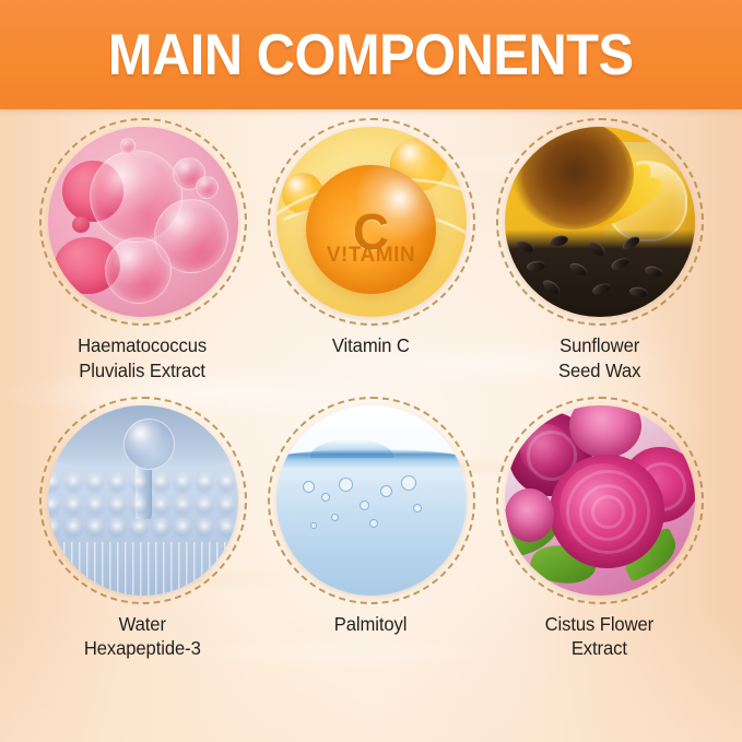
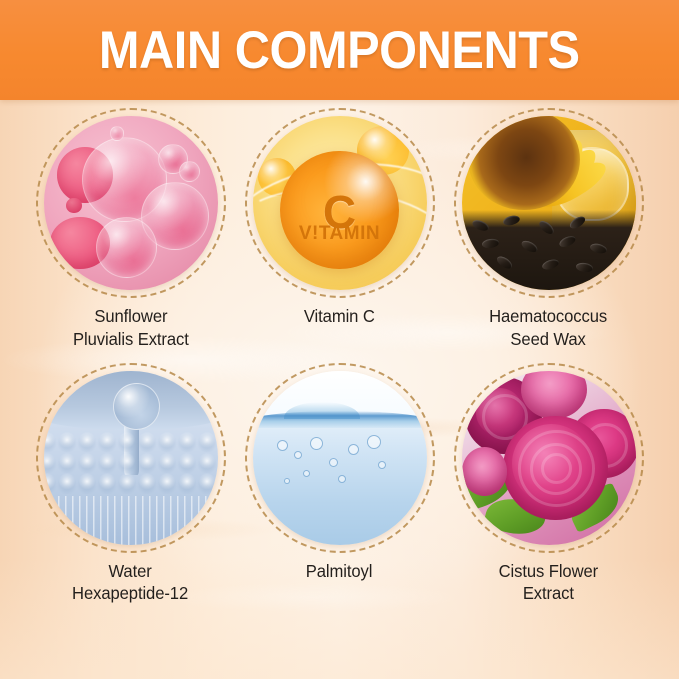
  MAIN COMPONENTS
- Haematococcus
+ Sunflower
  Pluvialis Extract
  C
  V!TAMIN
  Vitamin C
- Sunflower
+ Haematococcus
  Seed Wax
  Water
- Hexapeptide-3
+ Hexapeptide-12
  Palmitoyl
  Cistus Flower
  Extract
